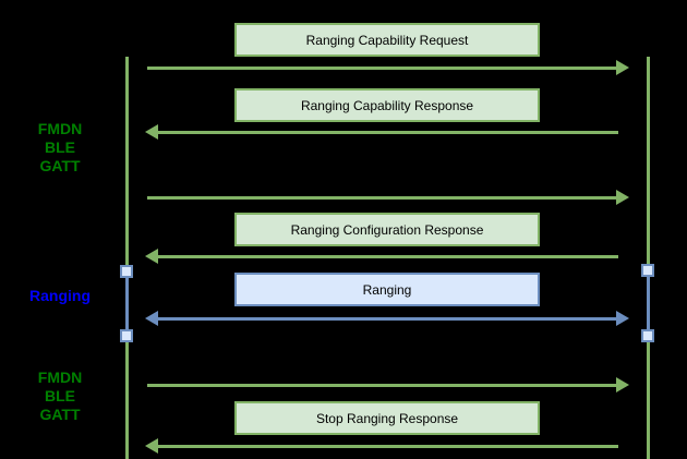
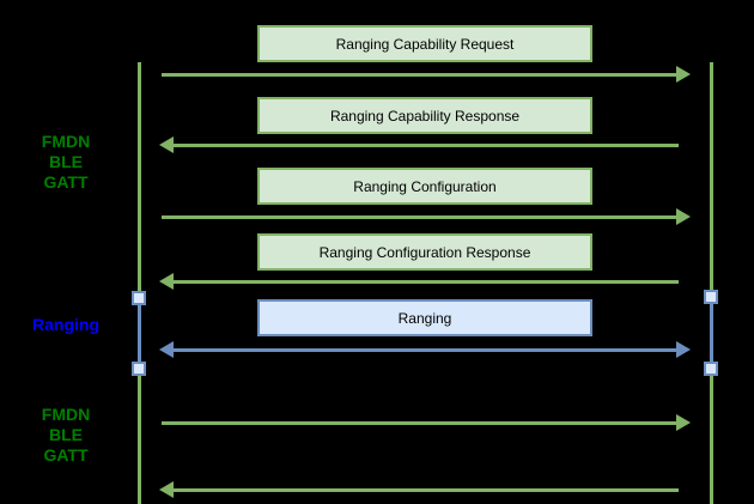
  FMDN
  BLE
  GATT
  Ranging
  FMDN
  BLE
  GATT
  Ranging Capability Request
  Ranging Capability Response
+ Ranging Configuration
  Ranging Configuration Response
  Ranging
- Stop Ranging Response
